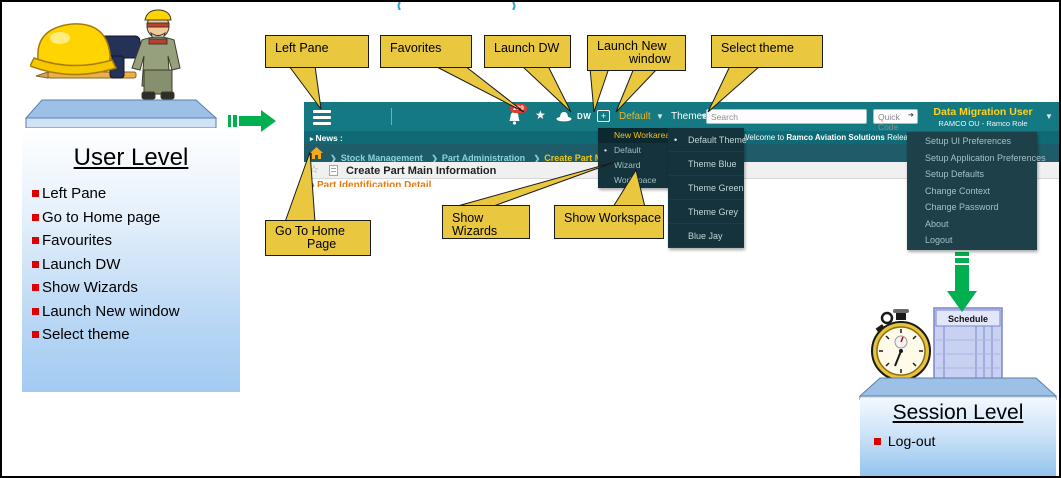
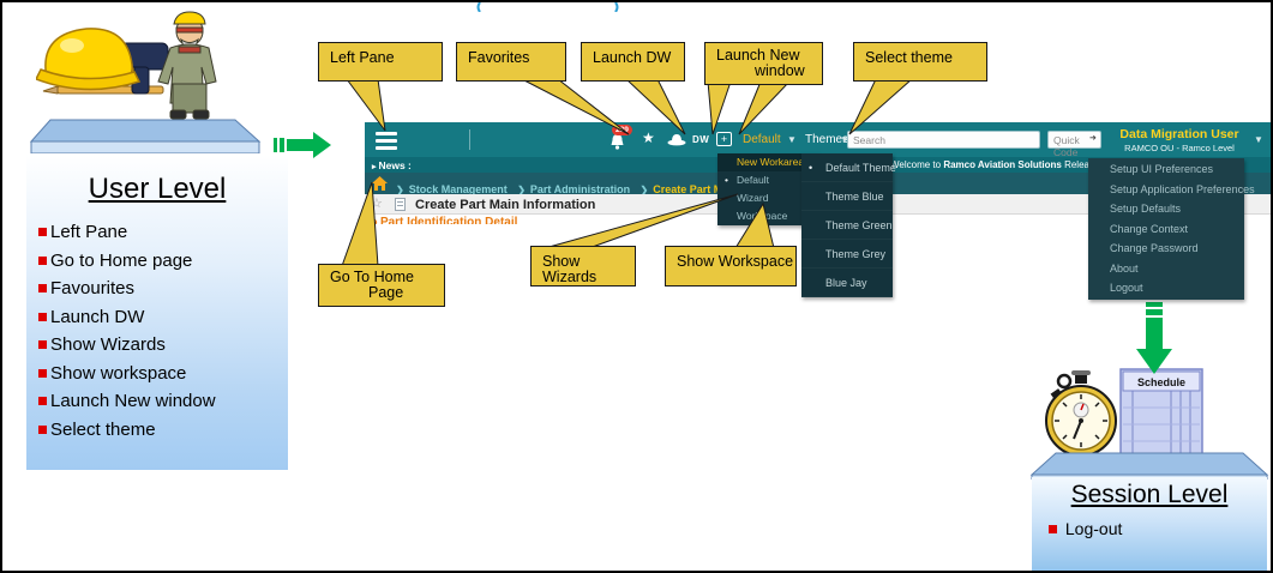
  User Level
  Left Pane
  Go to Home page
  Favourites
  Launch DW
  Show Wizards
+ Show workspace
  Launch New window
  Select theme
  ★
  DW
  +
  Default
  ▼
  Themes
  ▼
  Search
  Quick Code
  Data Migration User
- RAMCO OU - Ramco Role
+ RAMCO OU - Ramco Level
  ▼
  News :
  Welcome to Ramco Aviation Solutions Relea
  ❯ Stock Management ❯ Part Administration ❯ Create Part
  ☆
  Create Part Main Information
  Part Identification Detail
  New Workare
  •
  Default
  Wizard
  Worpace
  •
  Default Theme
  Theme Blue
  Theme Green
  Theme Grey
  Blue Jay
  Setup UI Preferences
  Setup Application Preferences
  Setup Defaults
  Change Context
  Change Password
  About
  Logout
  Left Pane
  Favorites
  Launch DW
  Launch New
  window
  Select theme
  Go To Home
  Page
  Show Wizards
  Show Workspace
  Schedule
  Session Level
  Log-out
